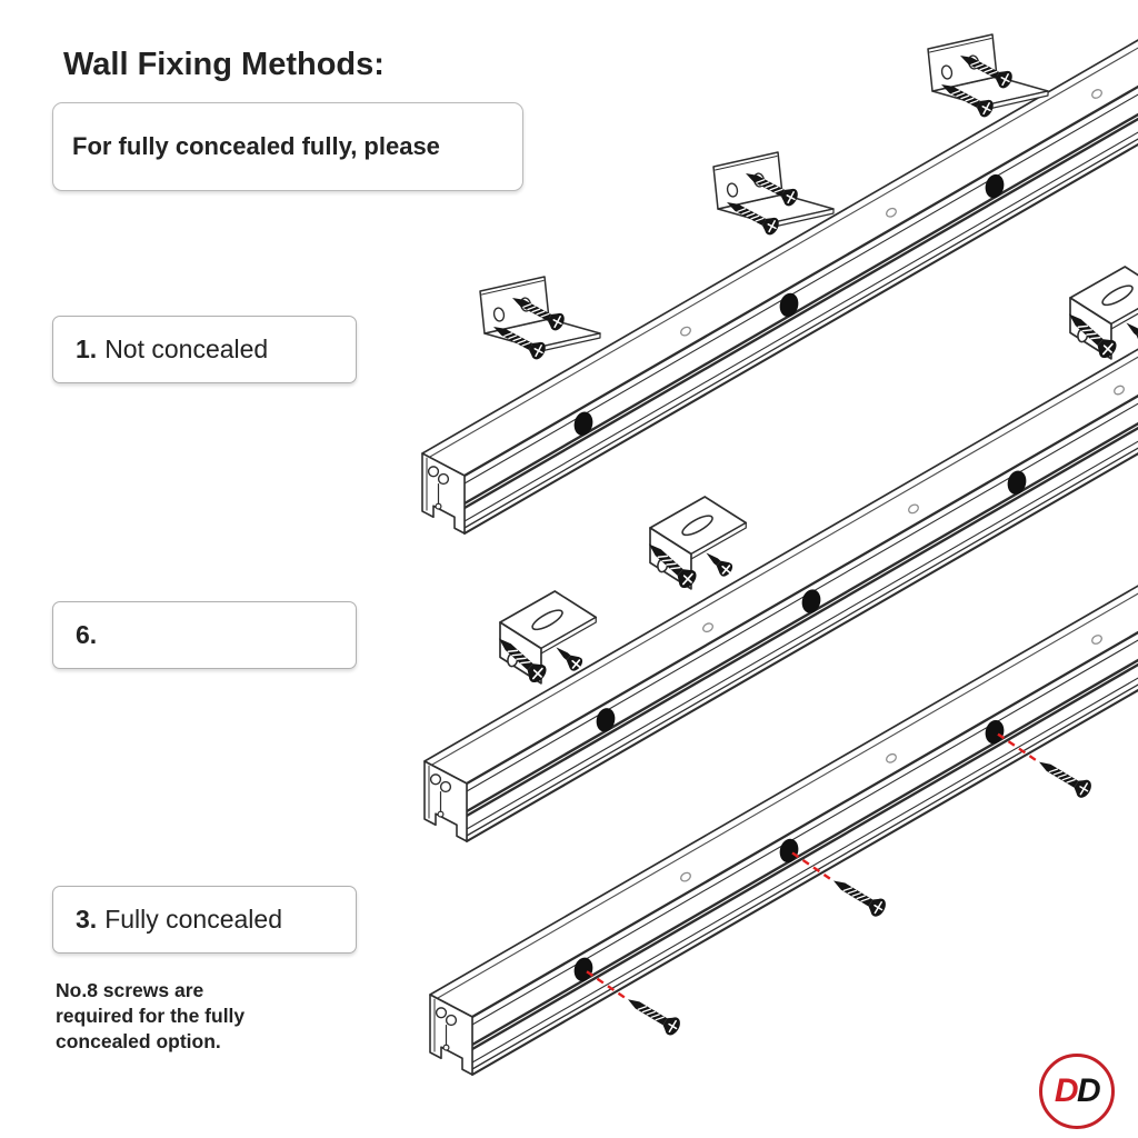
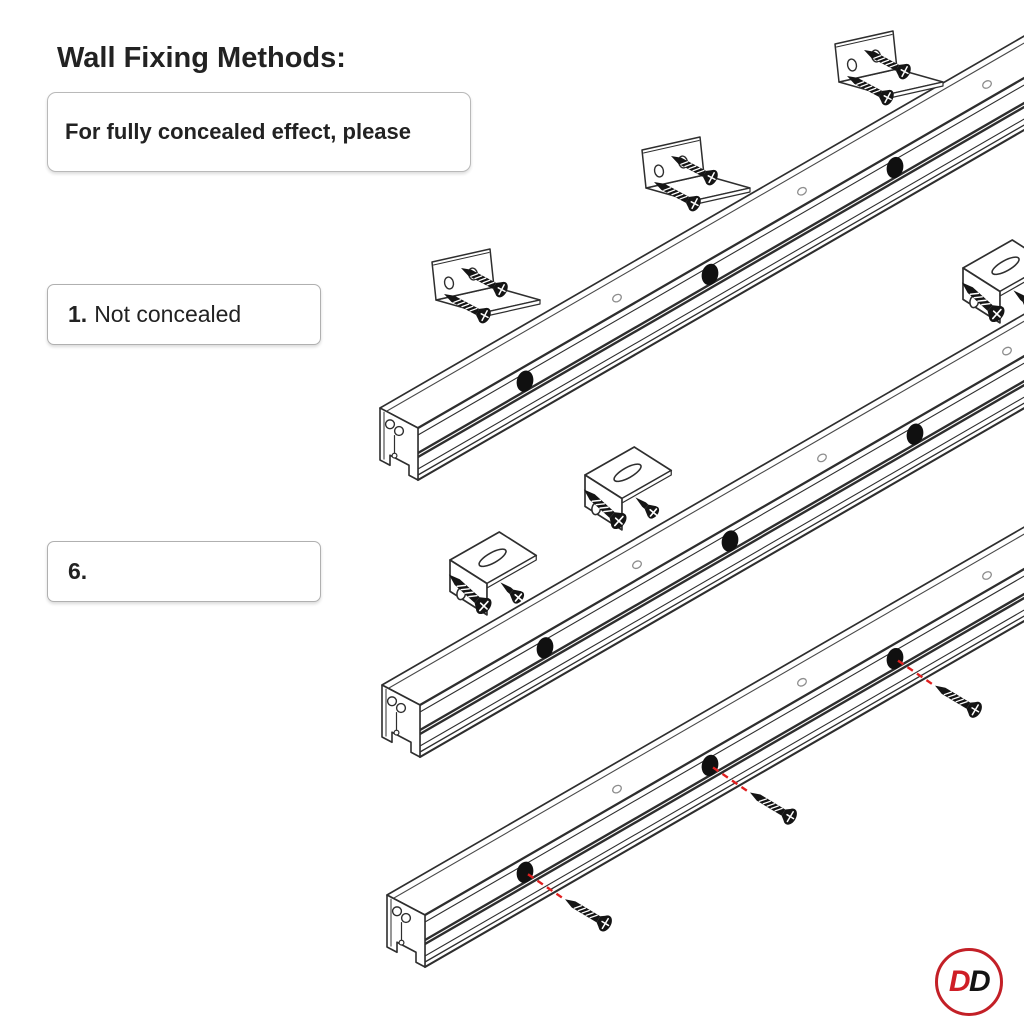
  Wall Fixing Methods:
- For fully concealed fully, please
+ For fully concealed effect, please
  1.
  Not concealed
  6.
- 3.
- Fully concealed
- No.8 screws are
- required for the fully
- concealed option.
  D
  D
